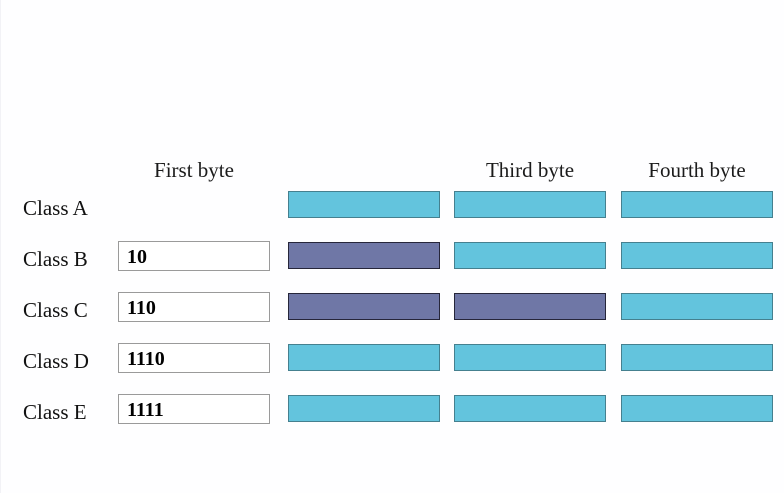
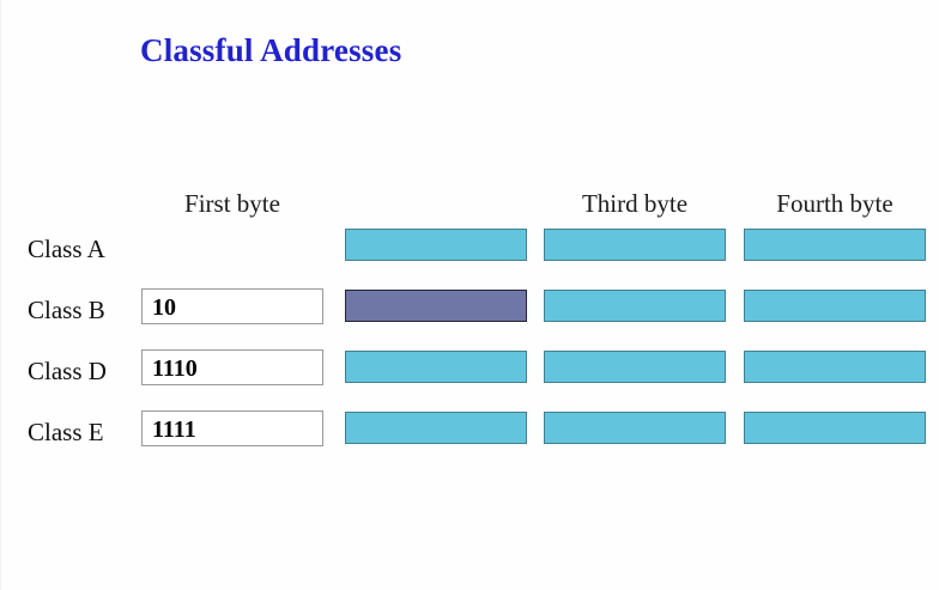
+ Classful Addresses
  First byte
  Third byte
  Fourth byte
  Class A
  Class B
  10
- Class C
- 110
  Class D
  1110
  Class E
  1111
